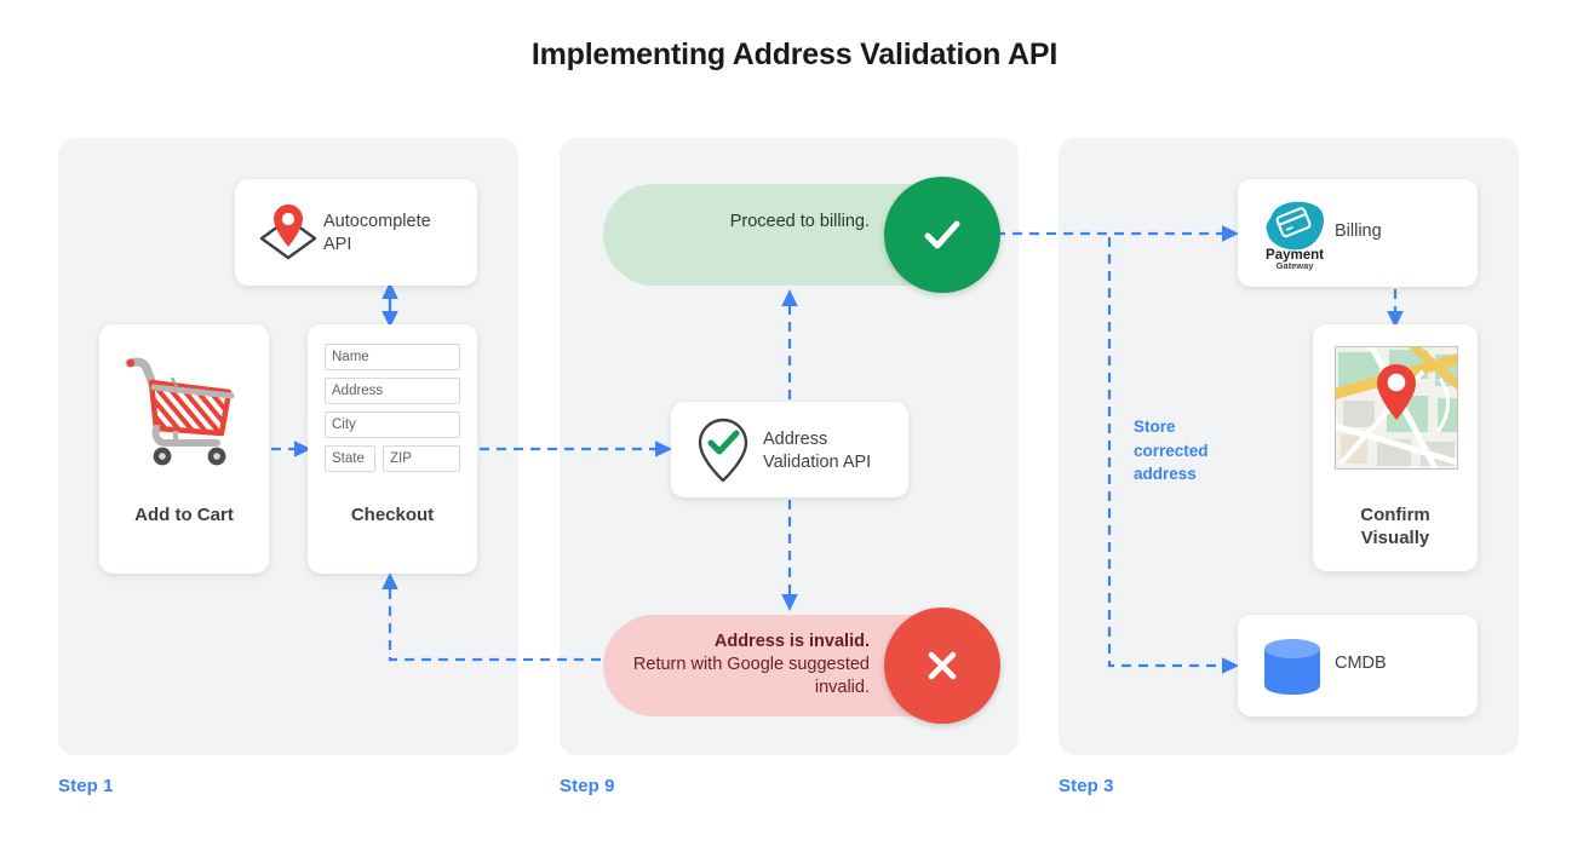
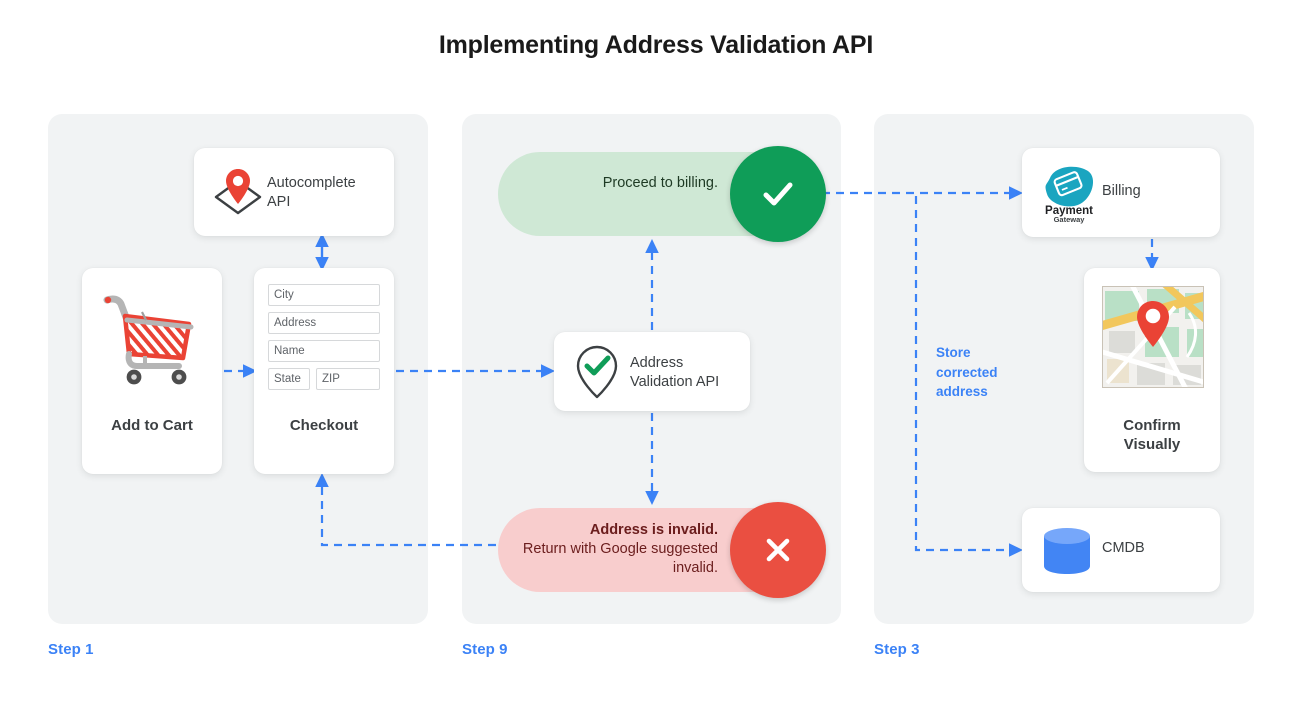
  Implementing Address Validation API
  Autocomplete
  API
  Add to Cart
- Name
+ City
  Address
- City
+ Name
  State
  ZIP
  Checkout
  Step 1
  Proceed to billing.
  Address
  Validation API
  Address is invalid.
  Return with Google suggested invalid.
  Step 9
  Payment
  Gateway
  Billing
  Confirm
  Visually
  CMDB
  Store corrected address
  Step 3
